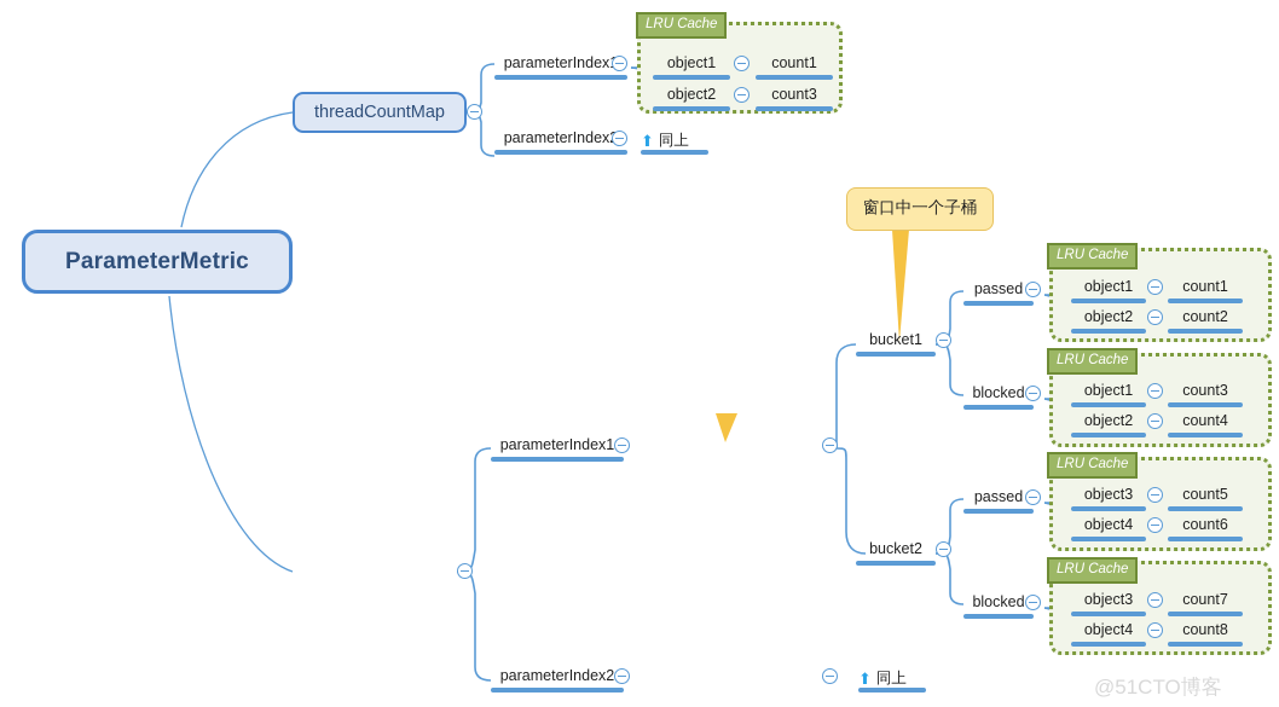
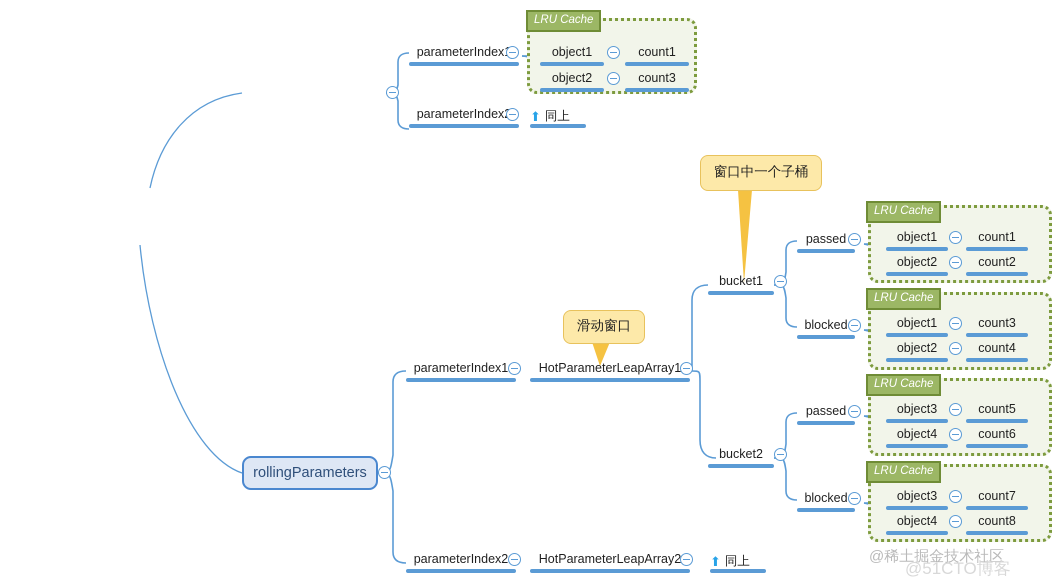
- ParameterMetric
- threadCountMap
  parameterIndex
  parameterIndex
  ⬆
  同上
  LRU Cache
  object1
  count1
  object2
  count3
+ rollingParameters
  parameterIndex1
+ HotParameterLeapArray1
  parameterIndex2
+ HotParameterLeapArray2
  ⬆
  同上
  bucket1
  passed
  LRU Cache
  object1
  count1
  object2
  count2
  blocked
  LRU Cache
  object1
  count3
  object2
  count4
  bucket2
  passed
  LRU Cache
  object3
  count5
  object4
  count6
  blocked
  LRU Cache
  object3
  count7
  object4
  count8
  窗口中一个子桶
+ 滑动窗口
+ @稀土掘金技术社区
  @51CTO博客
